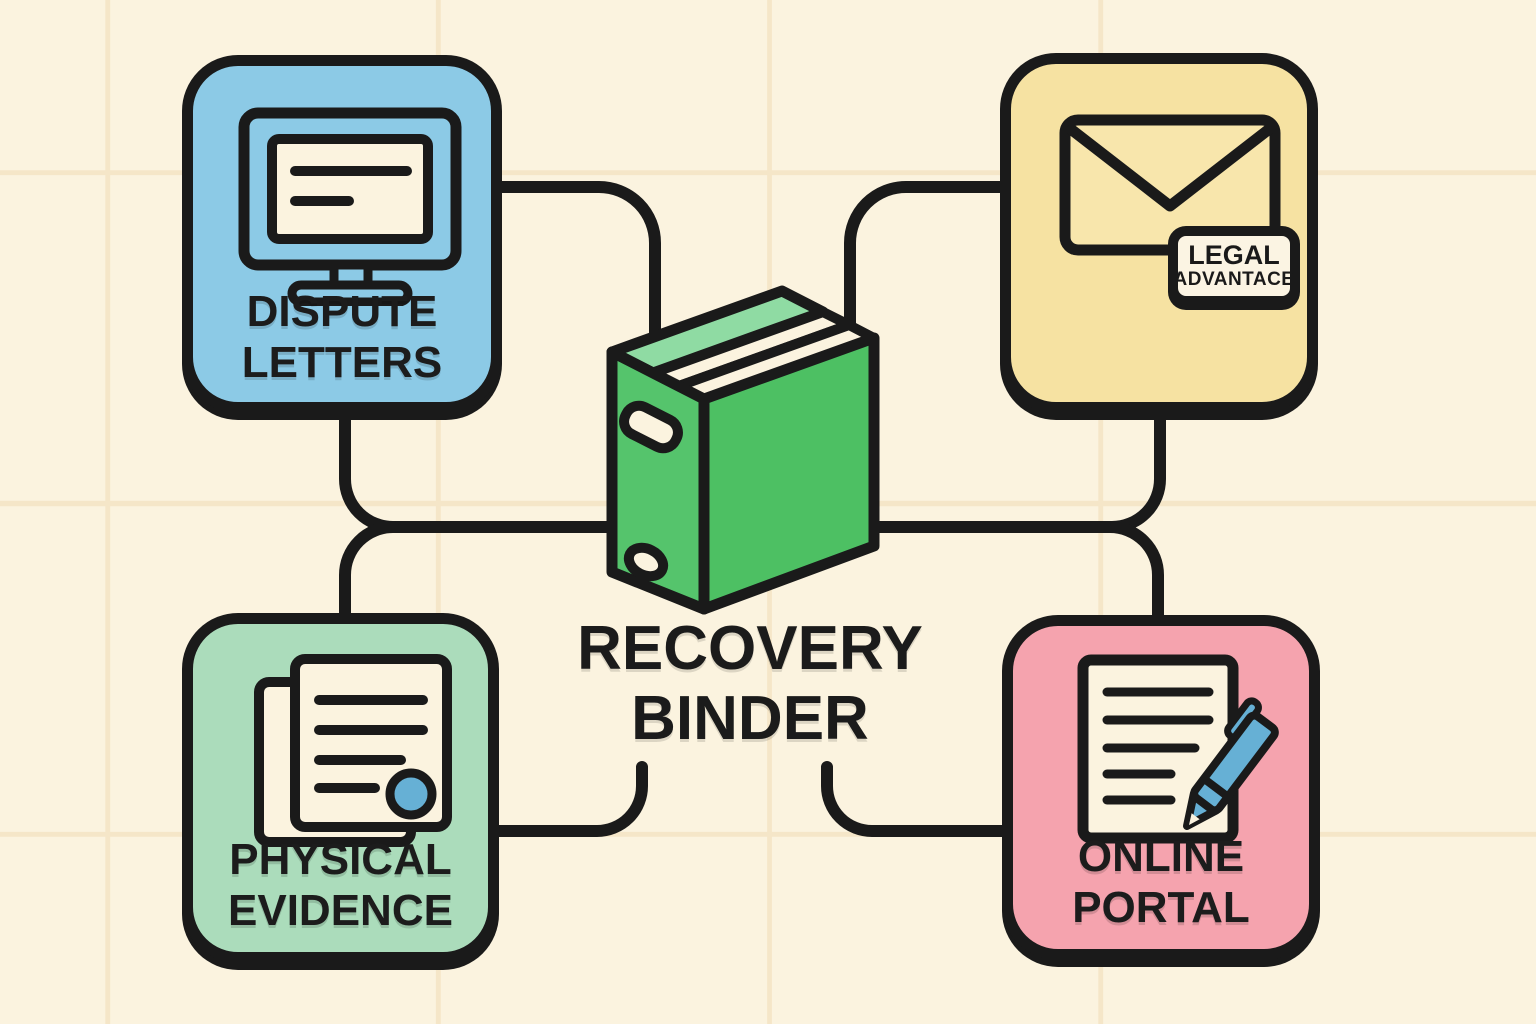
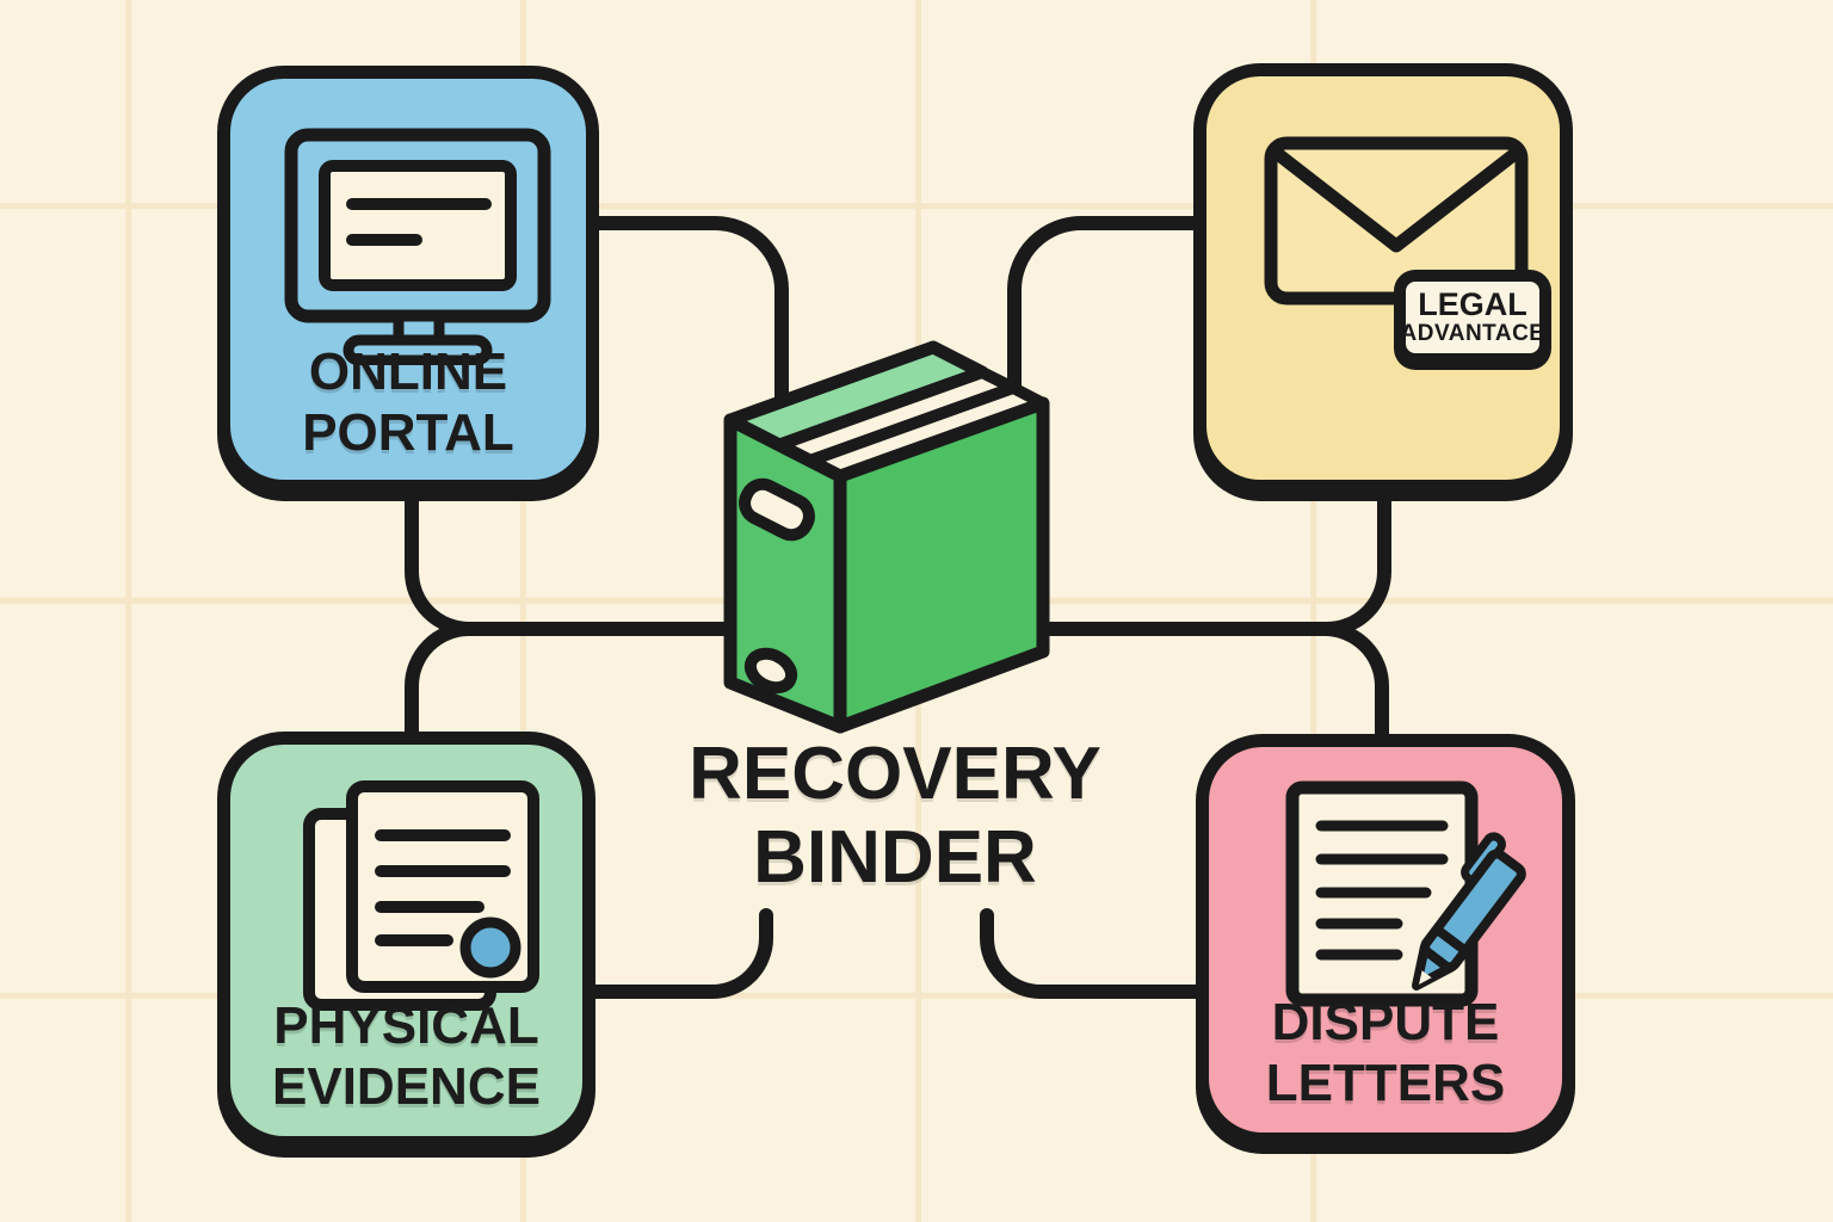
  RECOVERY BINDER
- DISPUTE LETTERS
+ ONLINE PORTAL
  LEGAL
  ADVANTACE
  PHYSICAL EVIDENCE
- ONLINE PORTAL
+ DISPUTE LETTERS
